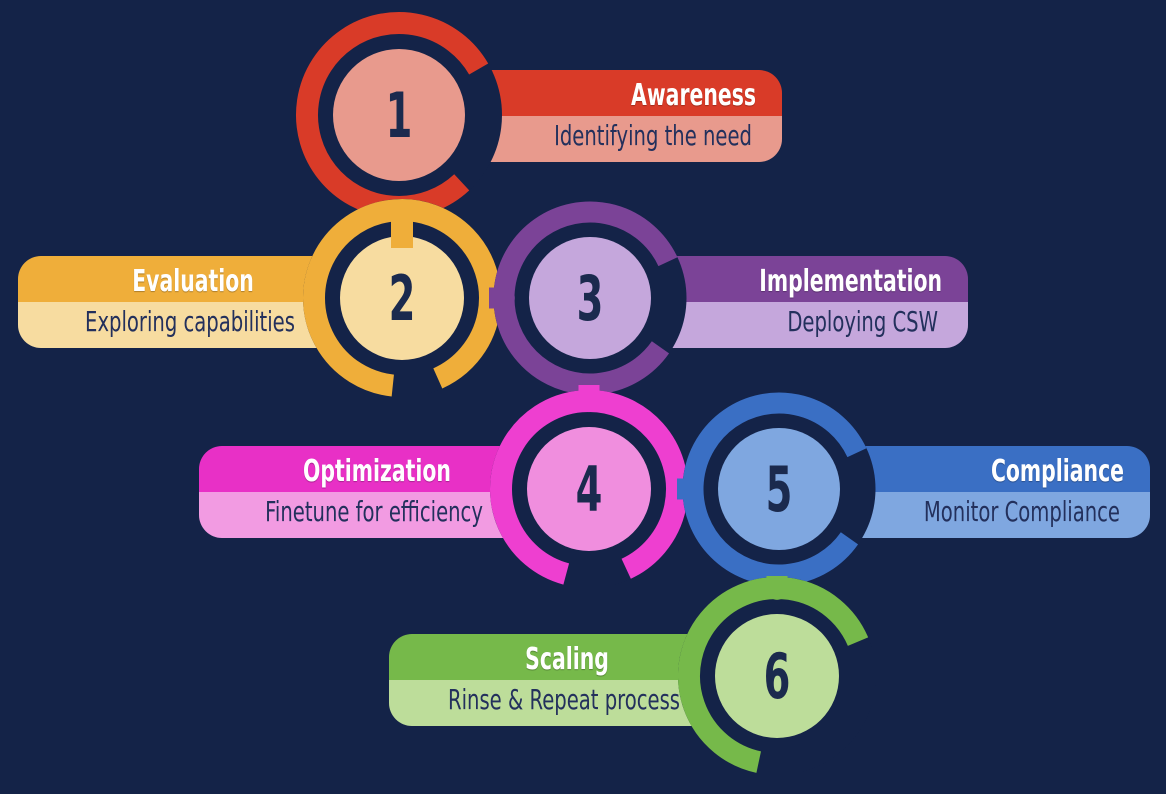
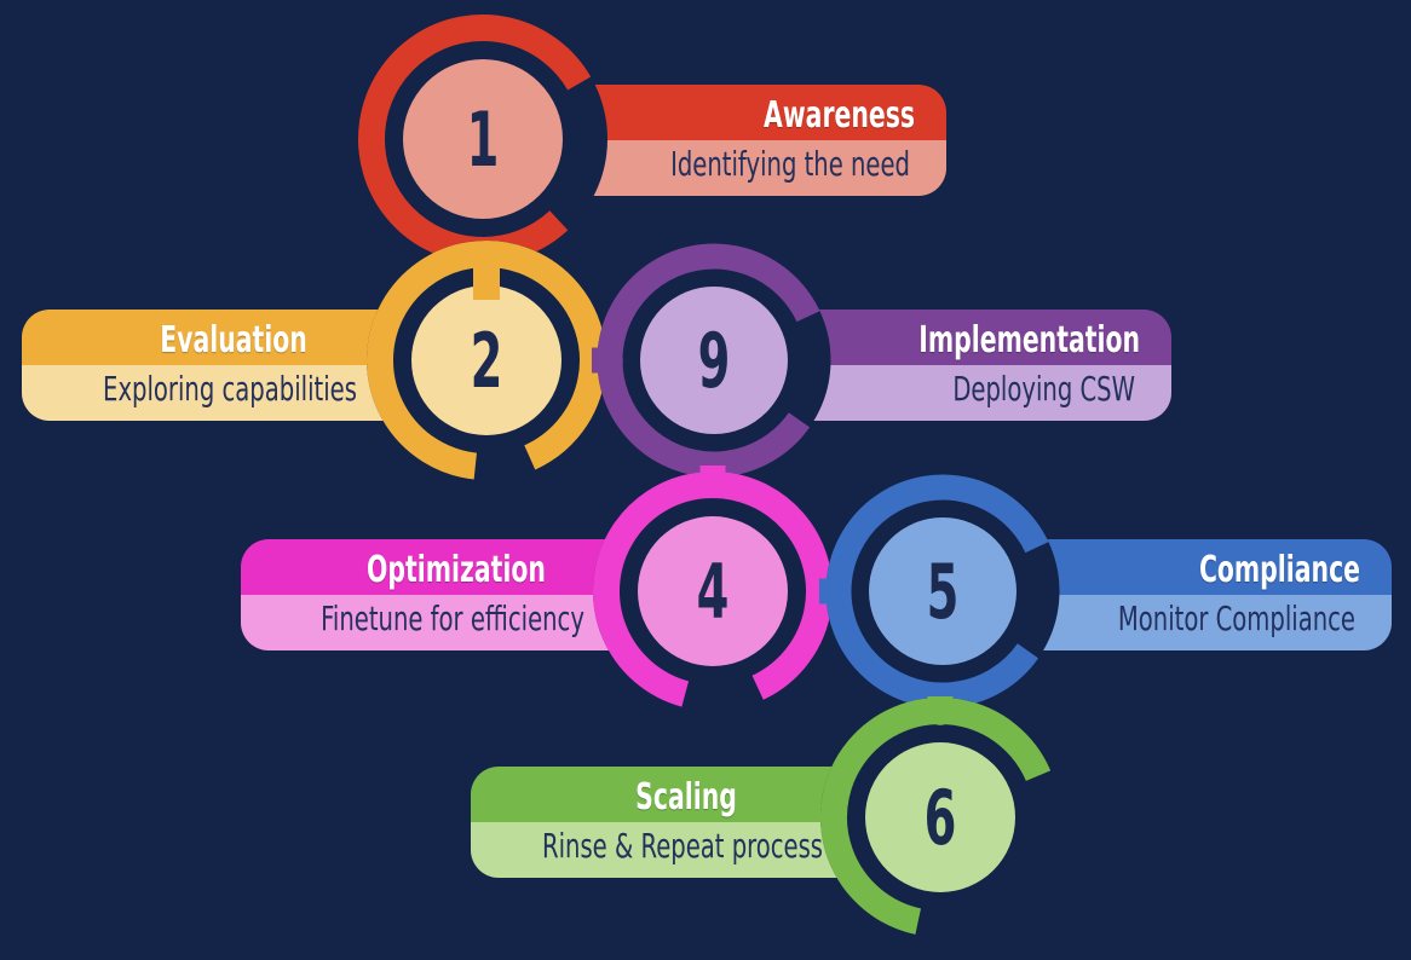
  1
  Awareness
  Identifying the need
  2
  Evaluation
  Exploring capabilities
- 3
+ 9
  Implementation
  Deploying CSW
  4
  Optimization
  Finetune for efficiency
  5
  Compliance
  Monitor Compliance
  6
  Scaling
  Rinse & Repeat process
